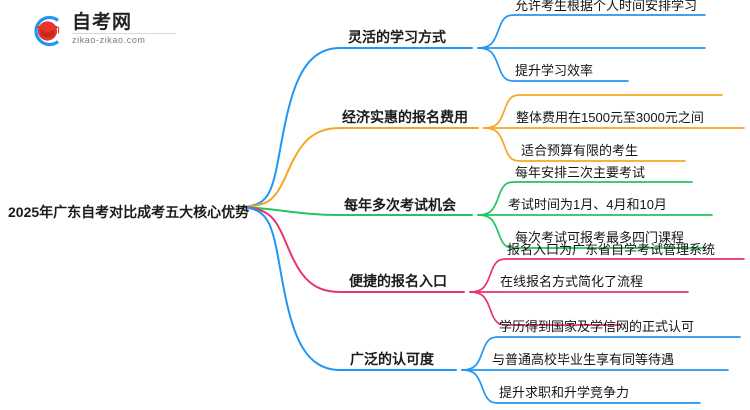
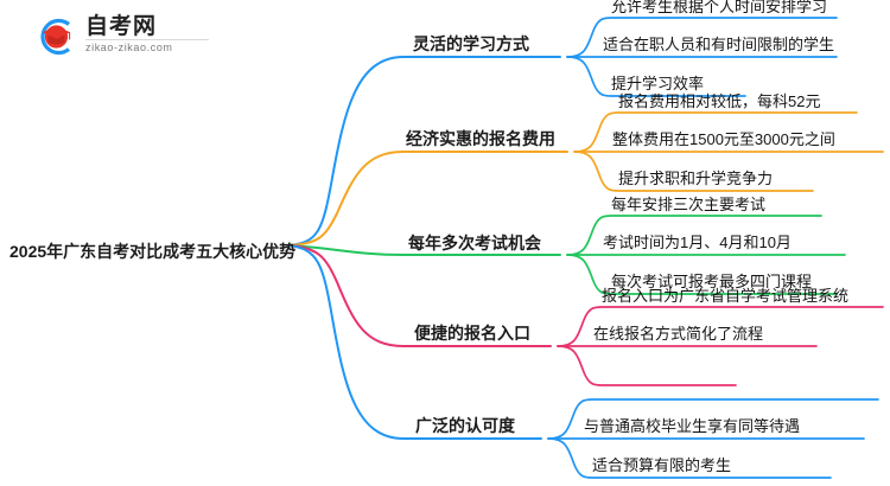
  自考网
  zikao-zikao.com
  2025年广东自考对比成考五大核心优势
  灵活的学习方式
  经济实惠的报名费用
  每年多次考试机会
  便捷的报名入口
  广泛的认可度
  允许考生根据个人时间安排学习
+ 适合在职人员和有时间限制的学生
  提升学习效率
+ 报名费用相对较低，每科52元
  整体费用在1500元至3000元之间
- 适合预算有限的考生
+ 提升求职和升学竞争力
  每年安排三次主要考试
  考试时间为1月、4月和10月
  每次考试可报考最多四门课程
  报名入口为广东省自学考试管理系统
  在线报名方式简化了流程
- 学历得到国家及学信网的正式认可
  与普通高校毕业生享有同等待遇
- 提升求职和升学竞争力
+ 适合预算有限的考生
